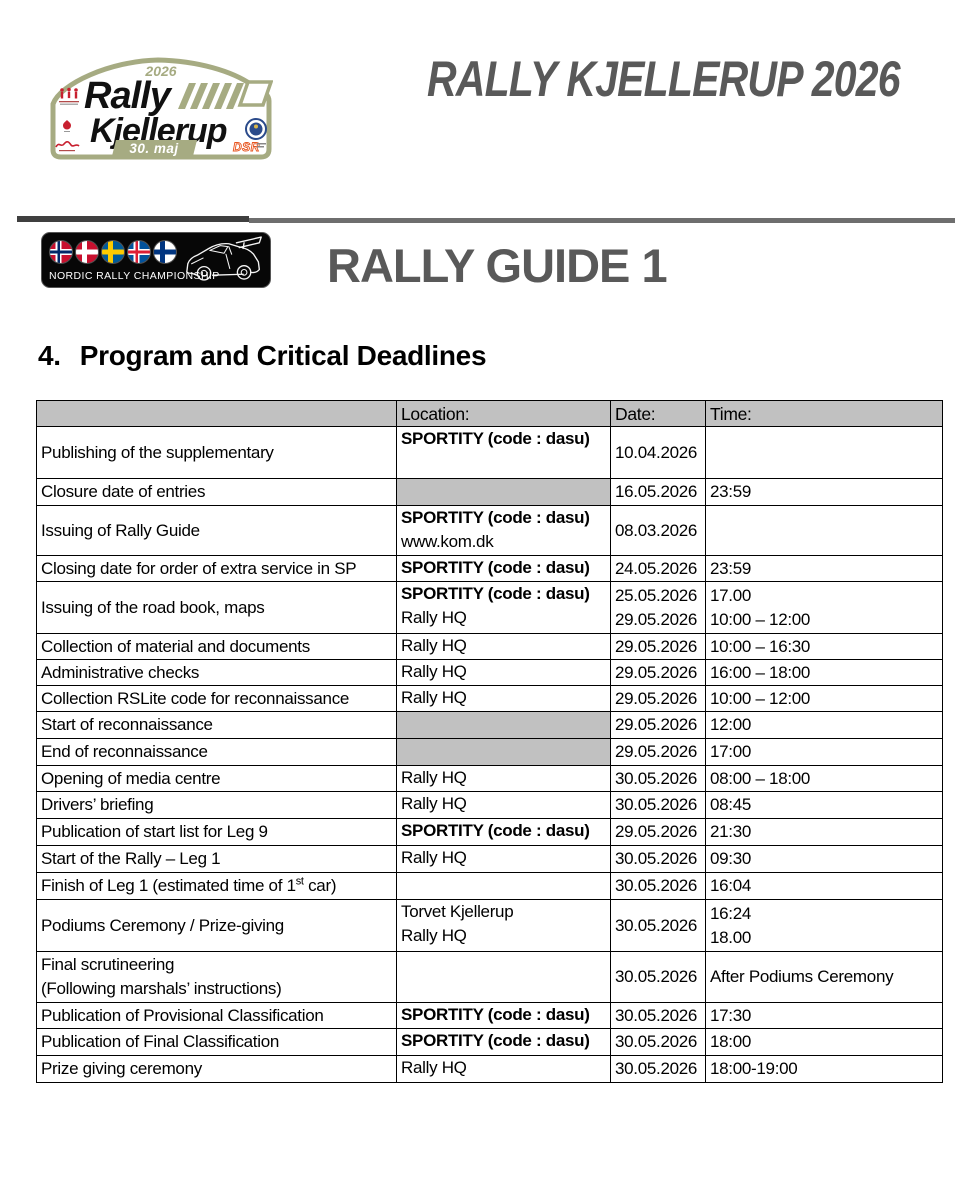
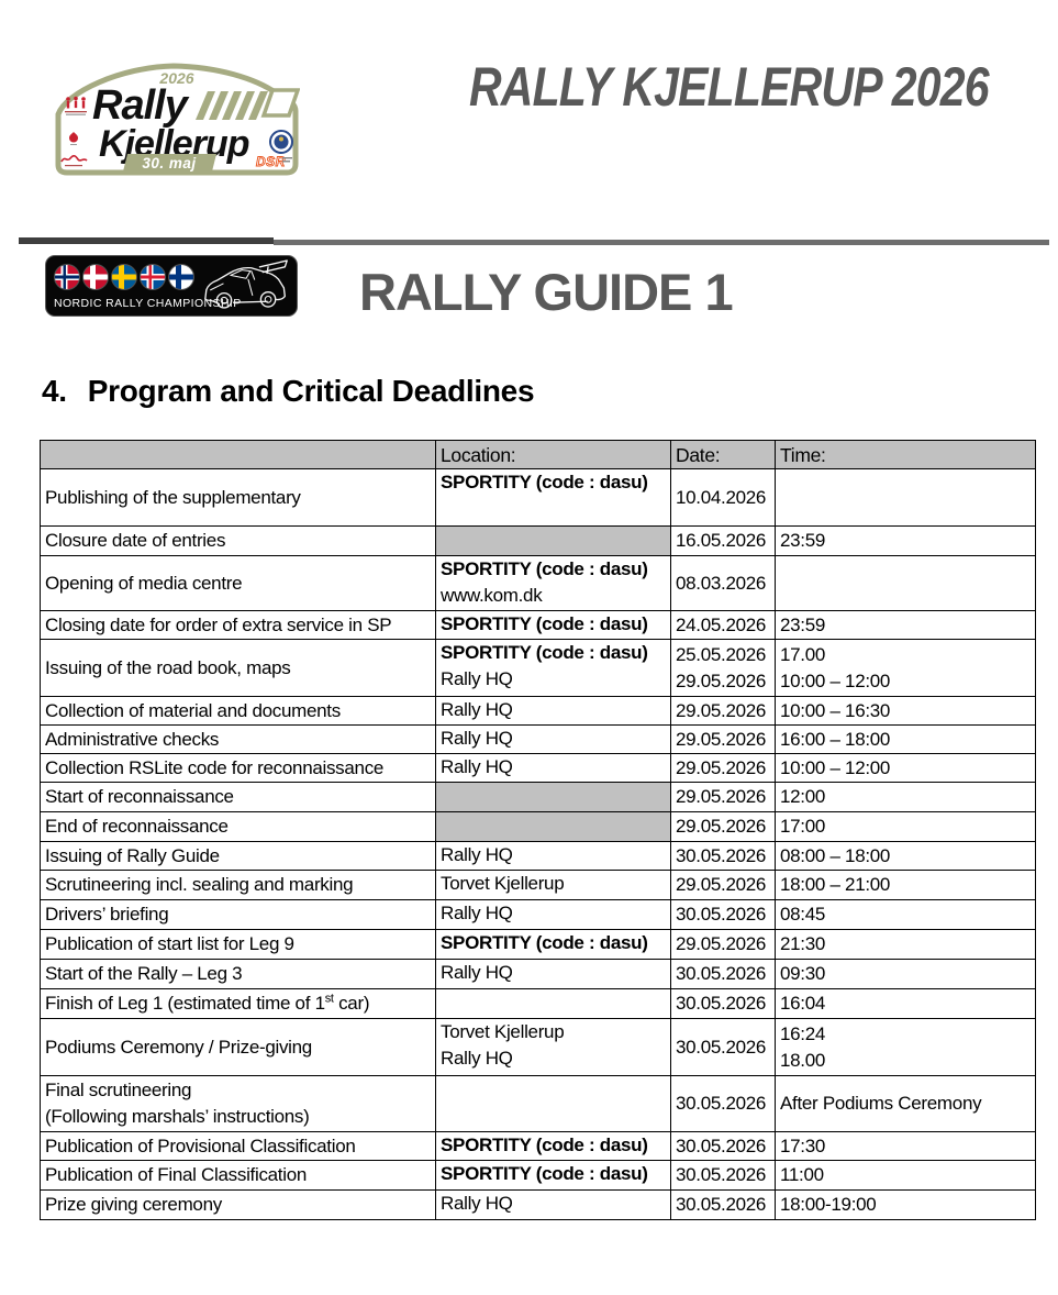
  2026
  Rally
  Kjellerup
  30. maj
  DSR
  RALLY KJELLERUP 2026
  NORDIC RALLY CHAMPIONSHIP
  RALLY GUIDE 1
  4. Program and Critical Deadlines
  	Location:	Date:	Time:
  Publishing of the supplementary	SPORTITY (code : dasu)	10.04.2026
  Closure date of entries		16.05.2026	23:59
- Issuing of Rally Guide	SPORTITY (code : dasu)www.kom.dk	08.03.2026
+ Opening of media centre	SPORTITY (code : dasu)www.kom.dk	08.03.2026
  Closing date for order of extra service in SP	SPORTITY (code : dasu)	24.05.2026	23:59
  Issuing of the road book, maps	SPORTITY (code : dasu)Rally HQ	25.05.202629.05.2026	17.0010:00 – 12:00
  Collection of material and documents	Rally HQ	29.05.2026	10:00 – 16:30
  Administrative checks	Rally HQ	29.05.2026	16:00 – 18:00
  Collection RSLite code for reconnaissance	Rally HQ	29.05.2026	10:00 – 12:00
  Start of reconnaissance		29.05.2026	12:00
  End of reconnaissance		29.05.2026	17:00
- Opening of media centre	Rally HQ	30.05.2026	08:00 – 18:00
+ Issuing of Rally Guide	Rally HQ	30.05.2026	08:00 – 18:00
+ Scrutineering incl. sealing and marking	Torvet Kjellerup	29.05.2026	18:00 – 21:00
  Drivers’ briefing	Rally HQ	30.05.2026	08:45
  Publication of start list for Leg 9	SPORTITY (code : dasu)	29.05.2026	21:30
- Start of the Rally – Leg 1	Rally HQ	30.05.2026	09:30
+ Start of the Rally – Leg 3	Rally HQ	30.05.2026	09:30
  Finish of Leg 1 (estimated time of 1st car)		30.05.2026	16:04
  Podiums Ceremony / Prize-giving	Torvet KjellerupRally HQ	30.05.2026	16:2418.00
  Final scrutineering(Following marshals’ instructions)		30.05.2026	After Podiums Ceremony
  Publication of Provisional Classification	SPORTITY (code : dasu)	30.05.2026	17:30
- Publication of Final Classification	SPORTITY (code : dasu)	30.05.2026	18:00
+ Publication of Final Classification	SPORTITY (code : dasu)	30.05.2026	11:00
  Prize giving ceremony	Rally HQ	30.05.2026	18:00-19:00
